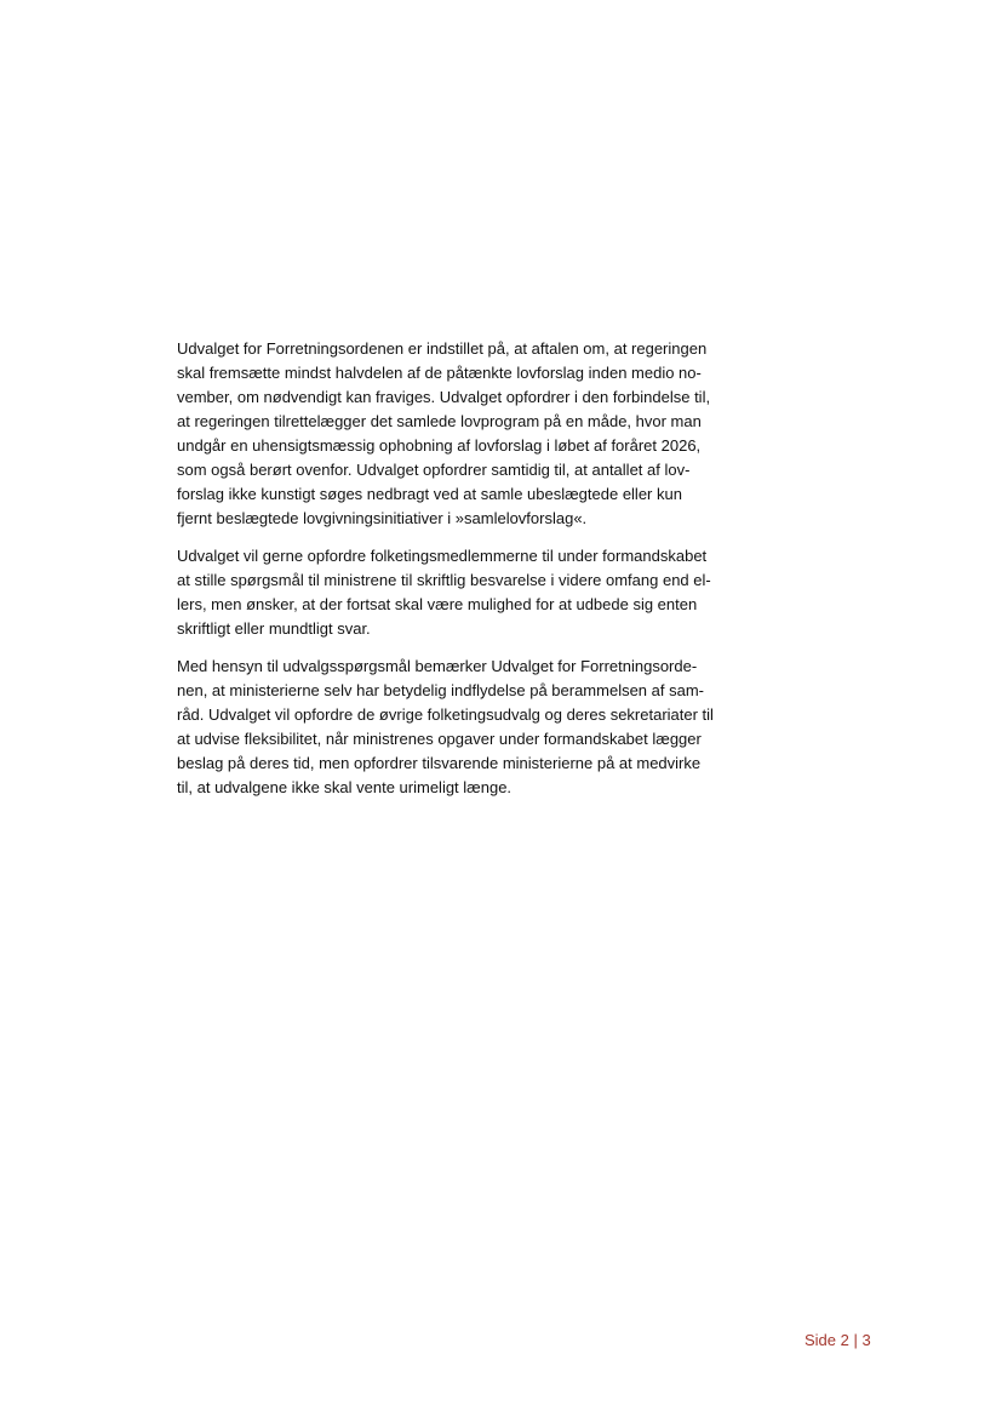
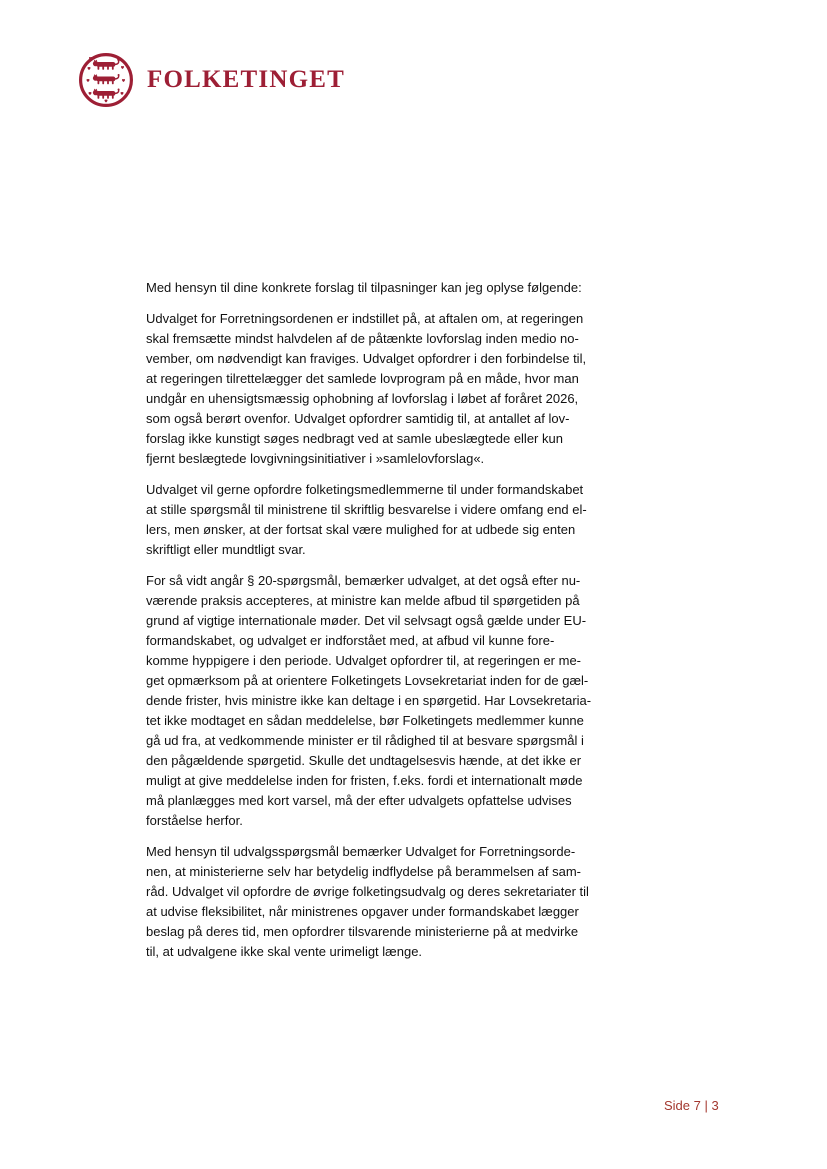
+ FOLKETINGET
+ Med hensyn til dine konkrete forslag til tilpasninger kan jeg oplyse følgende:
  Udvalget for Forretningsordenen er indstillet på, at aftalen om, at regeringen
  skal fremsætte mindst halvdelen af de påtænkte lovforslag inden medio no-
  vember, om nødvendigt kan fraviges. Udvalget opfordrer i den forbindelse til,
  at regeringen tilrettelægger det samlede lovprogram på en måde, hvor man
  undgår en uhensigtsmæssig ophobning af lovforslag i løbet af foråret 2026,
  som også berørt ovenfor. Udvalget opfordrer samtidig til, at antallet af lov-
  forslag ikke kunstigt søges nedbragt ved at samle ubeslægtede eller kun
  fjernt beslægtede lovgivningsinitiativer i »samlelovforslag«.
  Udvalget vil gerne opfordre folketingsmedlemmerne til under formandskabet
  at stille spørgsmål til ministrene til skriftlig besvarelse i videre omfang end el-
  lers, men ønsker, at der fortsat skal være mulighed for at udbede sig enten
  skriftligt eller mundtligt svar.
+ For så vidt angår § 20-spørgsmål, bemærker udvalget, at det også efter nu-
+ værende praksis accepteres, at ministre kan melde afbud til spørgetiden på
+ grund af vigtige internationale møder. Det vil selvsagt også gælde under EU-
+ formandskabet, og udvalget er indforstået med, at afbud vil kunne fore-
+ komme hyppigere i den periode. Udvalget opfordrer til, at regeringen er me-
+ get opmærksom på at orientere Folketingets Lovsekretariat inden for de gæl-
+ dende frister, hvis ministre ikke kan deltage i en spørgetid. Har Lovsekretaria-
+ tet ikke modtaget en sådan meddelelse, bør Folketingets medlemmer kunne
+ gå ud fra, at vedkommende minister er til rådighed til at besvare spørgsmål i
+ den pågældende spørgetid. Skulle det undtagelsesvis hænde, at det ikke er
+ muligt at give meddelelse inden for fristen, f.eks. fordi et internationalt møde
+ må planlægges med kort varsel, må der efter udvalgets opfattelse udvises
+ forståelse herfor.
  Med hensyn til udvalgsspørgsmål bemærker Udvalget for Forretningsorde-
  nen, at ministerierne selv har betydelig indflydelse på berammelsen af sam-
  råd. Udvalget vil opfordre de øvrige folketingsudvalg og deres sekretariater til
  at udvise fleksibilitet, når ministrenes opgaver under formandskabet lægger
  beslag på deres tid, men opfordrer tilsvarende ministerierne på at medvirke
  til, at udvalgene ikke skal vente urimeligt længe.
- Side 2 | 3
+ Side 7 | 3
